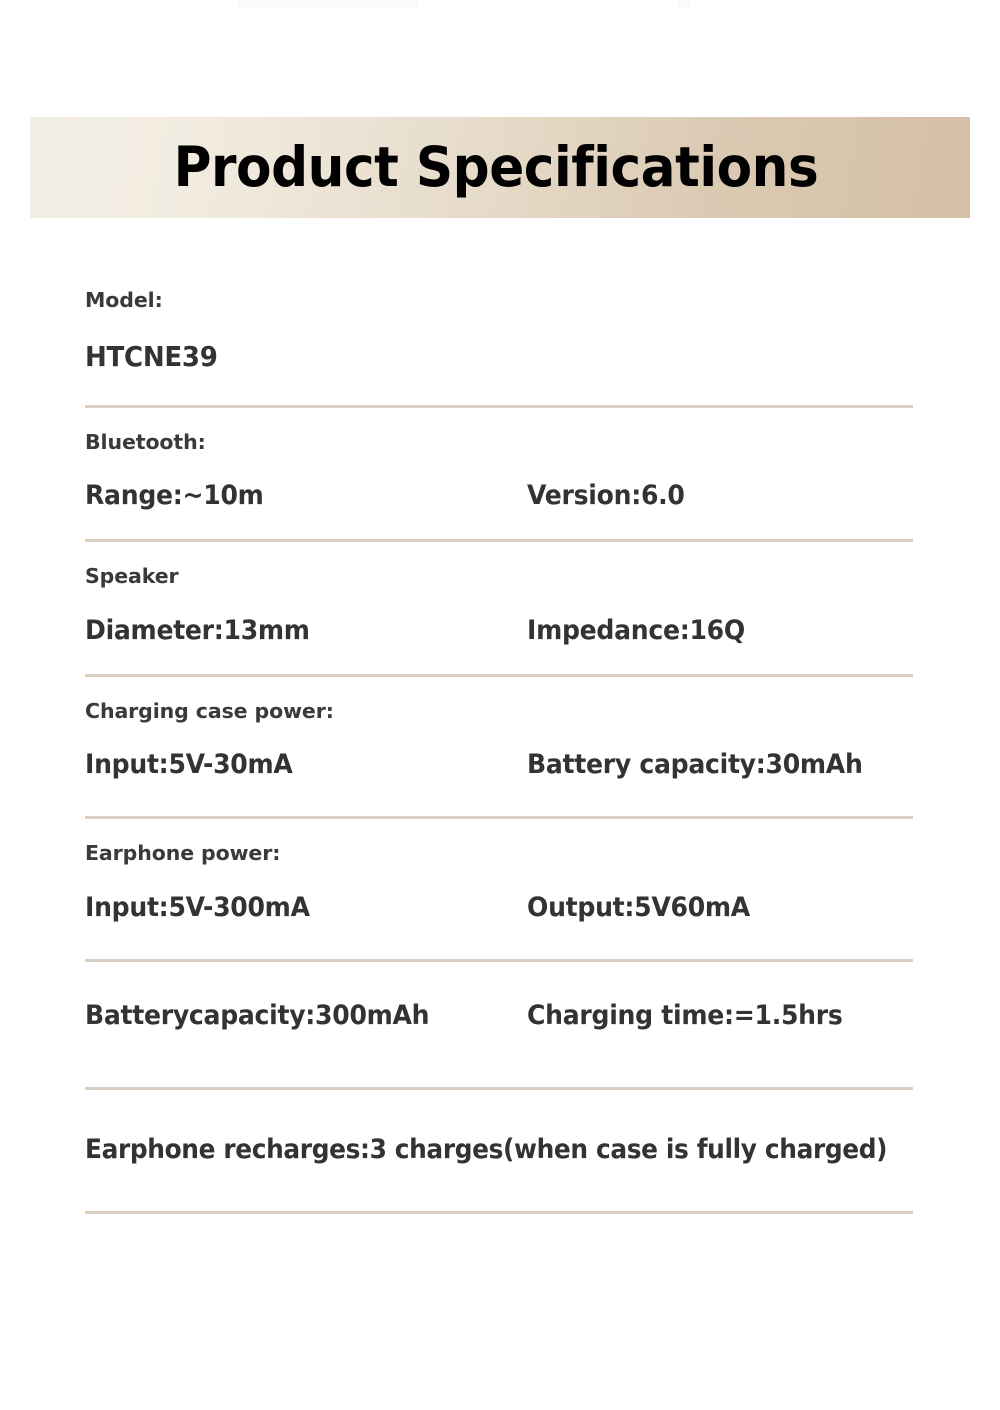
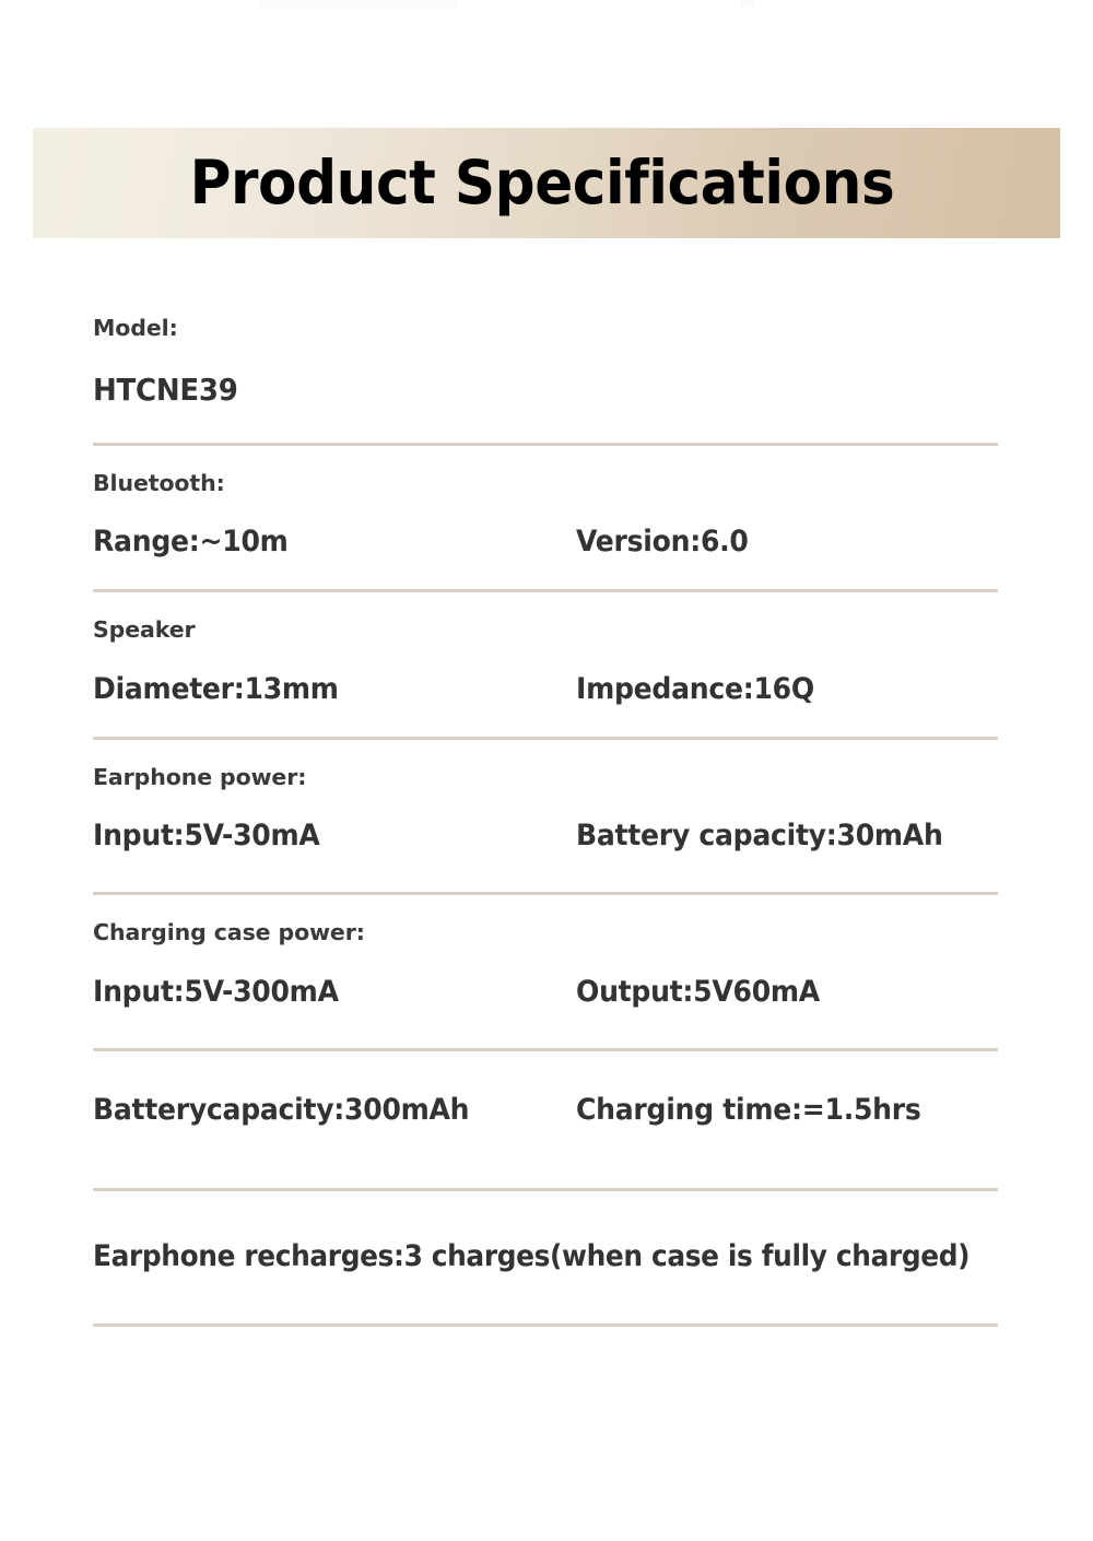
  Product Specifications
  Model:
  HTCNE39
  Bluetooth:
  Range:~10m
  Version:6.0
  Speaker
  Diameter:13mm
  Impedance:16Q
- Charging case power:
+ Earphone power:
  Input:5V-30mA
  Battery capacity:30mAh
- Earphone power:
+ Charging case power:
  Input:5V-300mA
  Output:5V60mA
  Batterycapacity:300mAh
  Charging time:=1.5hrs
  Earphone recharges:3 charges(when case is fully charged)
